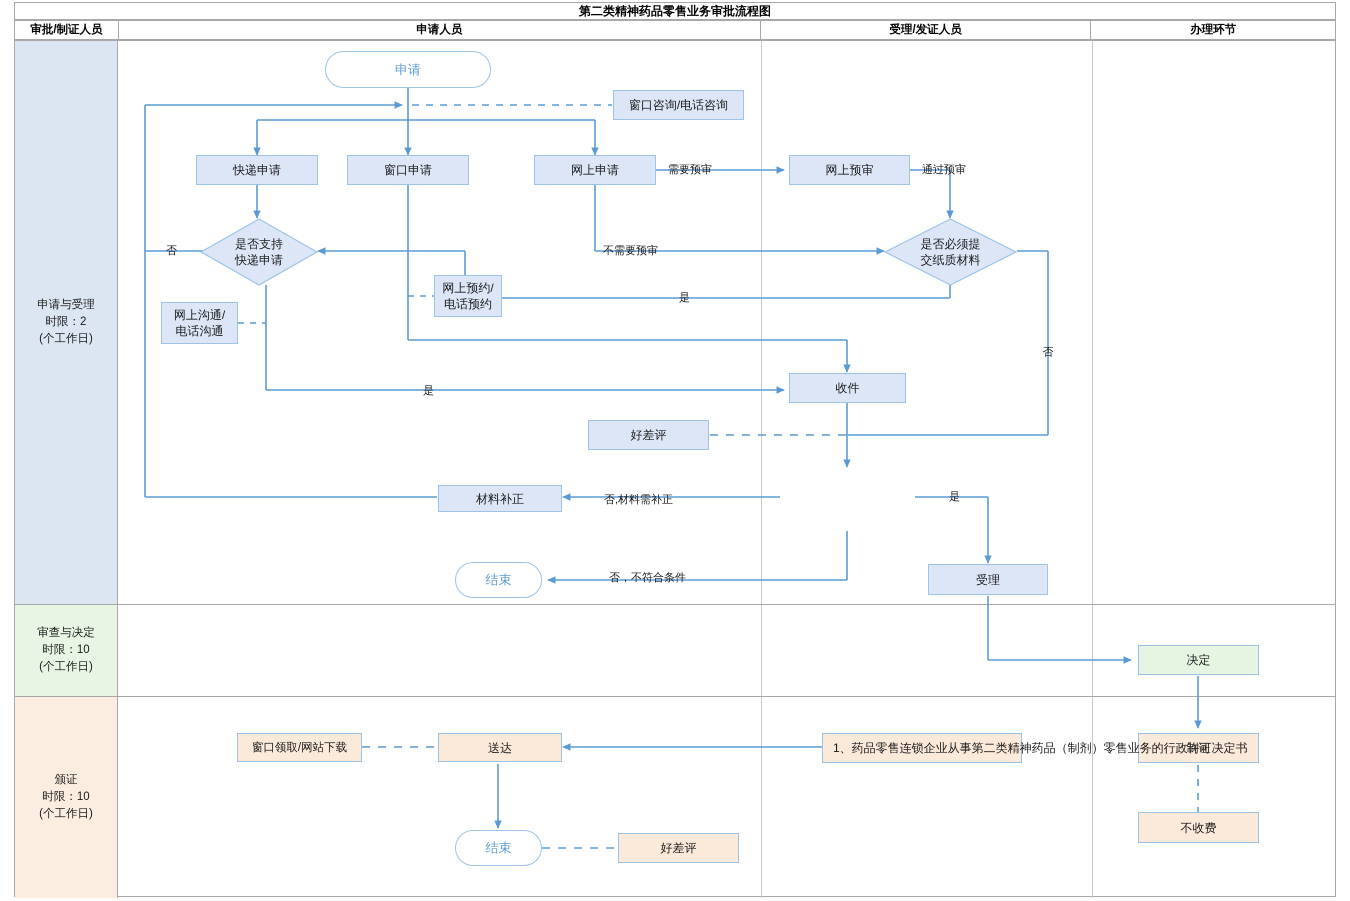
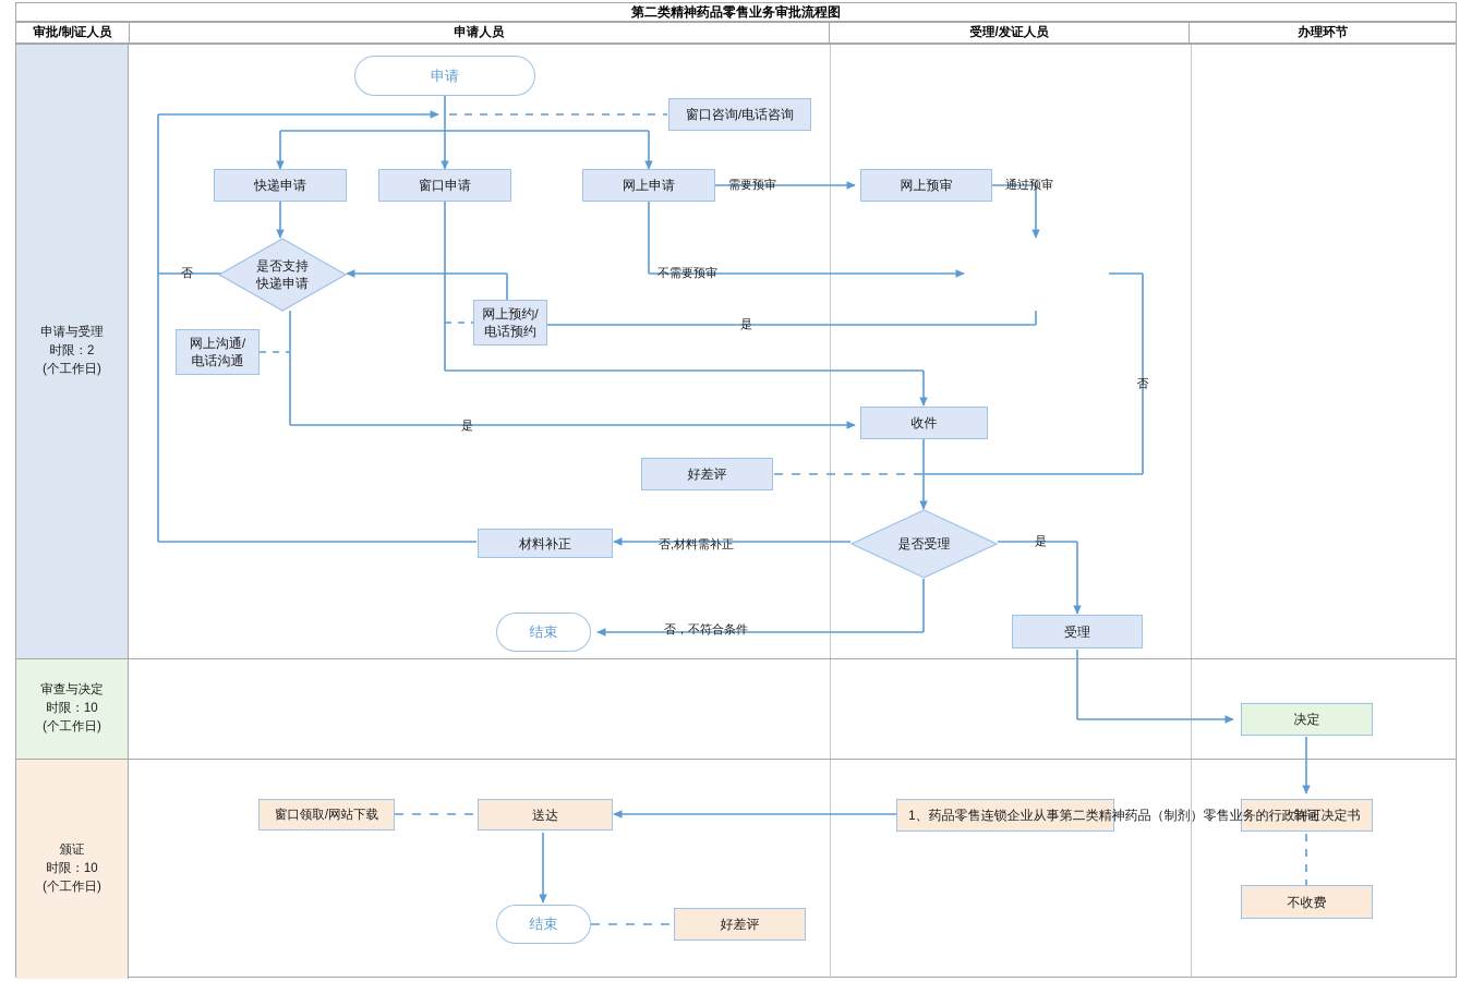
  第二类精神药品零售业务审批流程图
  审批/制证人员
  申请人员
  受理/发证人员
  办理环节
  申请与受理
  时限：2
  (个工作日)
  审查与决定
  时限：10
  (个工作日)
  颁证
  时限：10
  (个工作日)
  申请
  窗口咨询/电话咨询
  快递申请
  窗口申请
  网上申请
  网上预审
  是否支持
  快递申请
- 是否必须提
- 交纸质材料
  网上沟通/
  电话沟通
  网上预约/
  电话预约
  收件
  好差评
+ 是否受理
  材料补正
  结束
  受理
  决定
  制证
  1、药品零售连锁企业从事第二类精神药品（制剂）零售业务的行政许可决定书
  不收费
  窗口领取/网站下载
  送达
  结束
  好差评
  需要预审
  通过预审
  不需要预审
  是
  否
  是
  是
  否,材料需补正
  否，不符合条件
